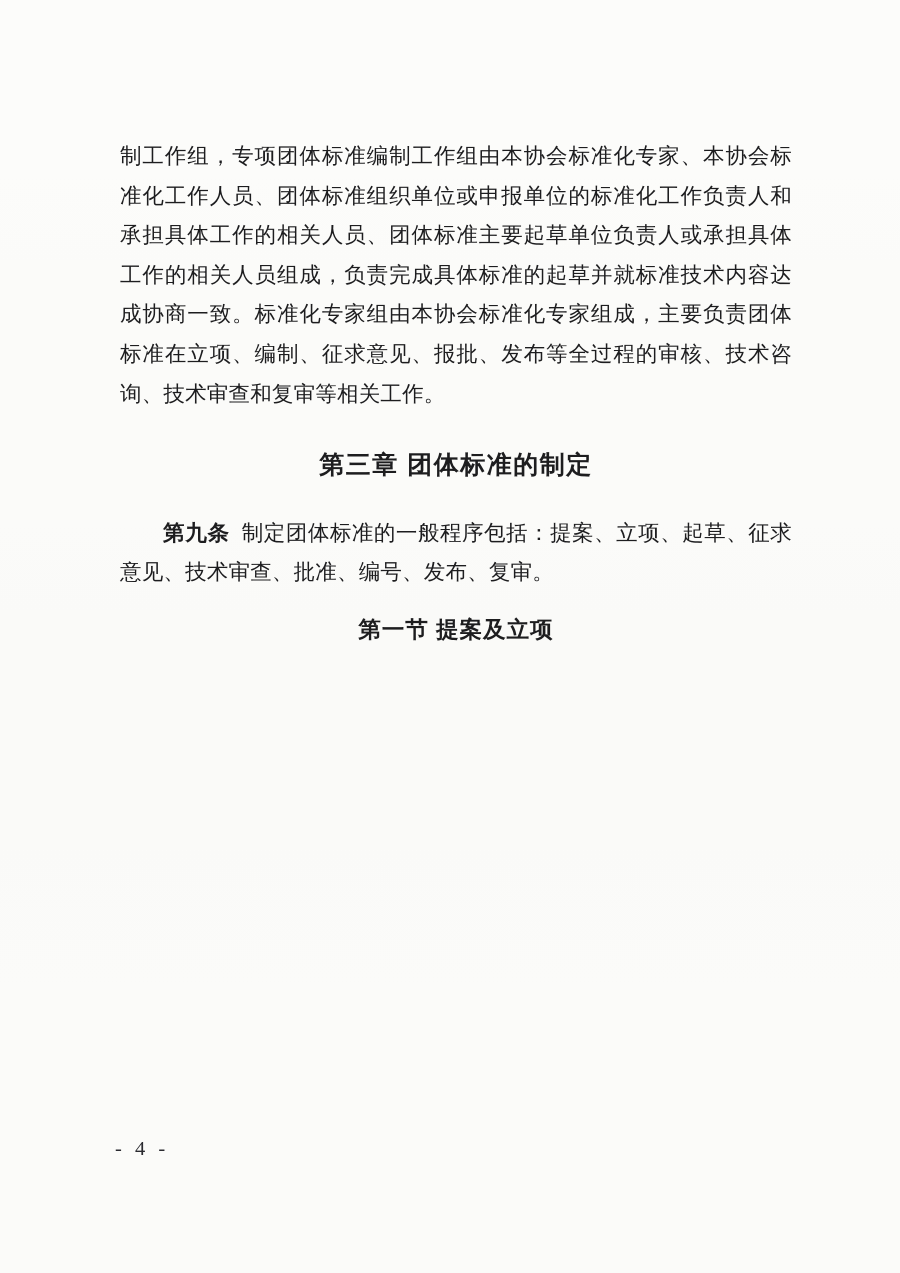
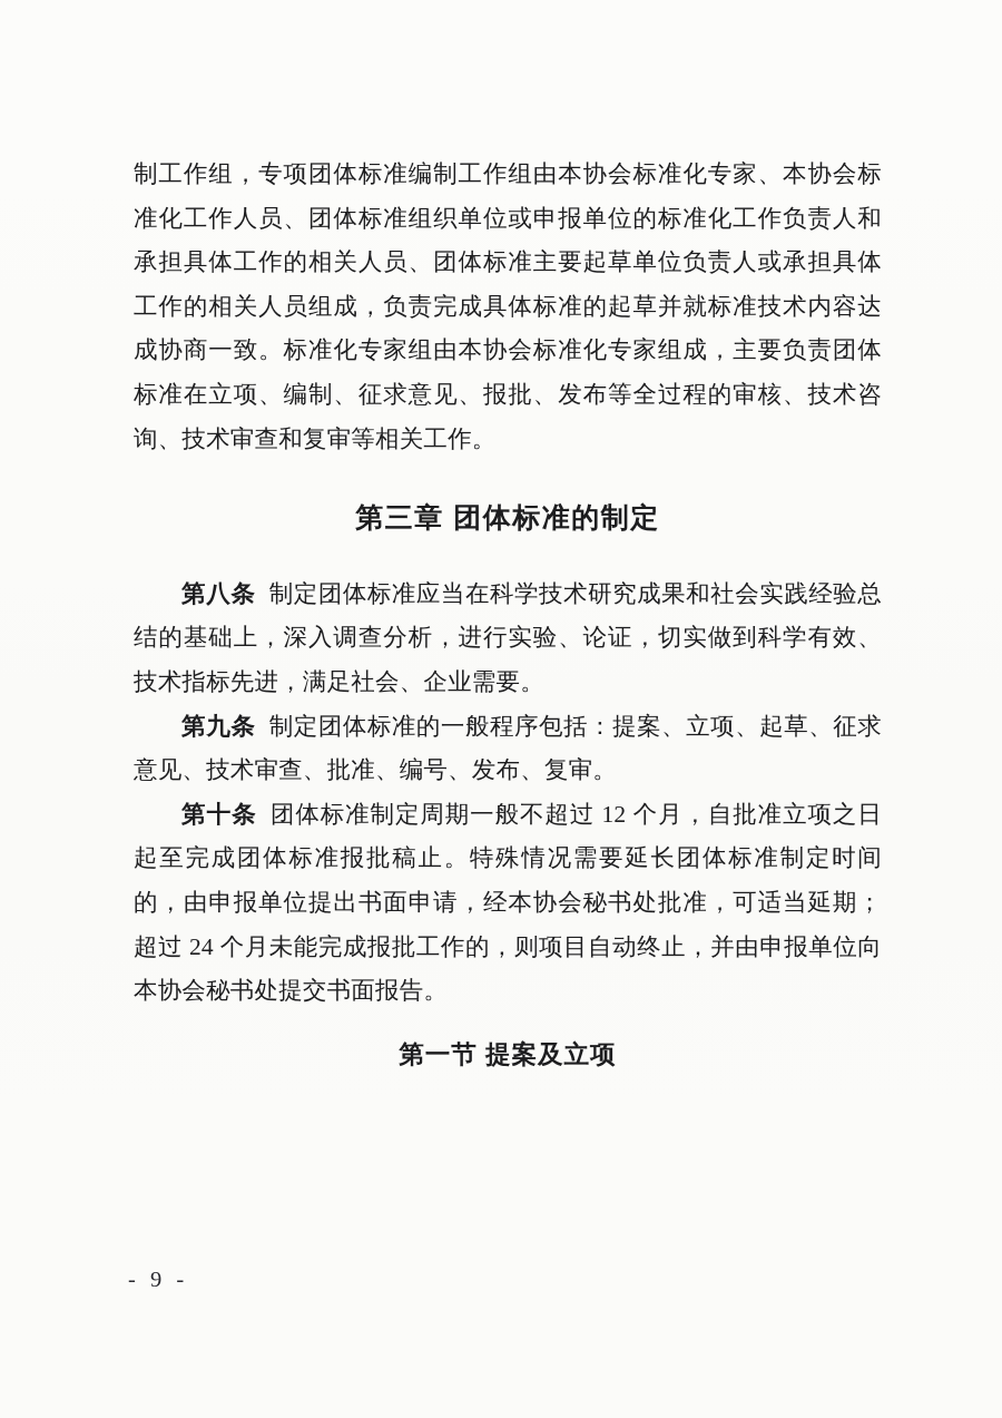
  制工作组，专项团体标准编制工作组由本协会标准化专家、本协会标准化工作人员、团体标准组织单位或申报单位的标准化工作负责人和承担具体工作的相关人员、团体标准主要起草单位负责人或承担具体工作的相关人员组成，负责完成具体标准的起草并就标准技术内容达成协商一致。标准化专家组由本协会标准化专家组成，主要负责团体标准在立项、编制、征求意见、报批、发布等全过程的审核、技术咨询、技术审查和复审等相关工作。
  第三章 团体标准的制定
+ 第八条 制定团体标准应当在科学技术研究成果和社会实践经验总结的基础上，深入调查分析，进行实验、论证，切实做到科学有效、技术指标先进，满足社会、企业需要。
  第九条 制定团体标准的一般程序包括：提案、立项、起草、征求意见、技术审查、批准、编号、发布、复审。
+ 第十条 团体标准制定周期一般不超过 12 个月，自批准立项之日起至完成团体标准报批稿止。特殊情况需要延长团体标准制定时间的，由申报单位提出书面申请，经本协会秘书处批准，可适当延期；超过 24 个月未能完成报批工作的，则项目自动终止，并由申报单位向本协会秘书处提交书面报告。
  第一节 提案及立项
- - 4 -
+ - 9 -
